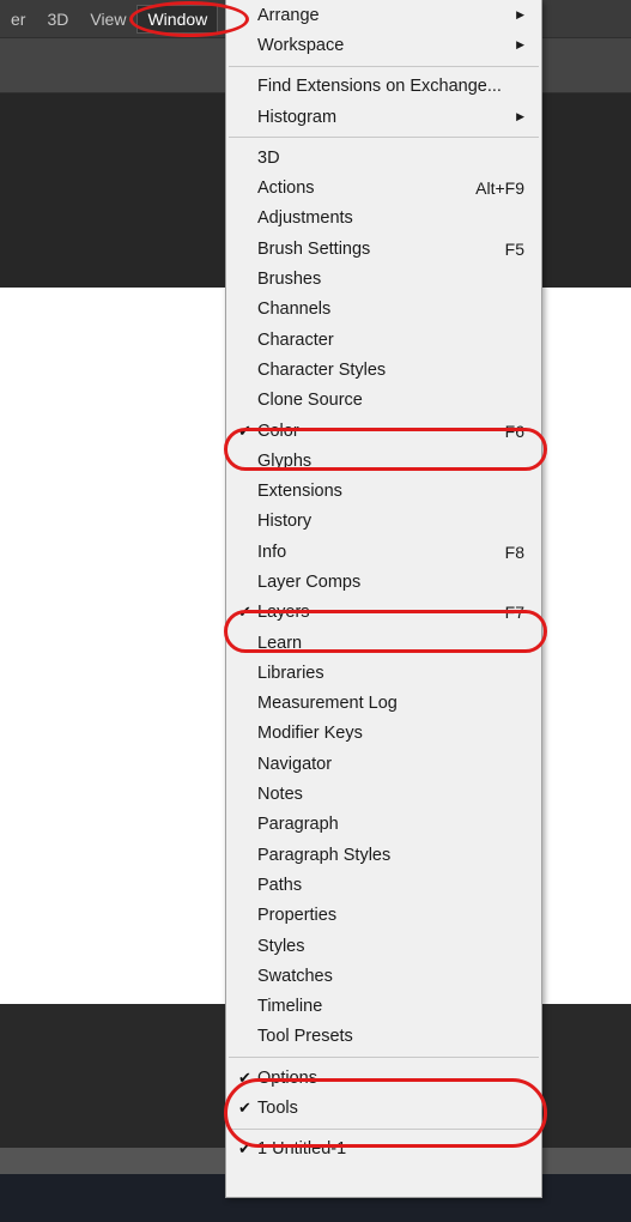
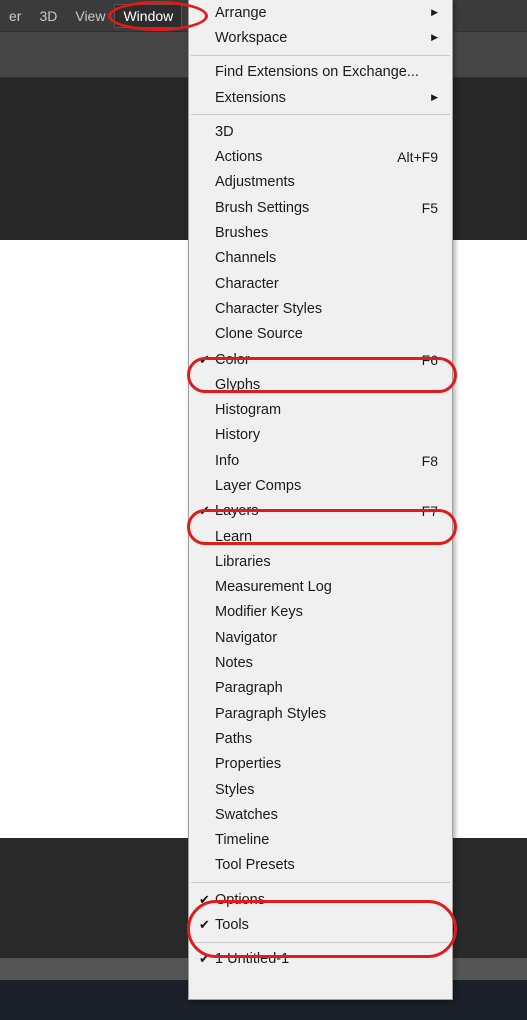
  er
  3D
  View
  Window
  Arrange
  ▶
  Workspace
  ▶
  Find Extensions on Exchange...
- Histogram
+ Extensions
  ▶
  3D
  Actions
  Alt+F9
  Adjustments
  Brush Settings
  F5
  Brushes
  Channels
  Character
  Character Styles
  Clone Source
  ✔
  Color
  F6
  Glyphs
- Extensions
+ Histogram
  History
  Info
  F8
  Layer Comps
  ✔
  Layers
  F7
  Learn
  Libraries
  Measurement Log
  Modifier Keys
  Navigator
  Notes
  Paragraph
  Paragraph Styles
  Paths
  Properties
  Styles
  Swatches
  Timeline
  Tool Presets
  ✔
  Options
  ✔
  Tools
  ✔
  1 Untitled-1
